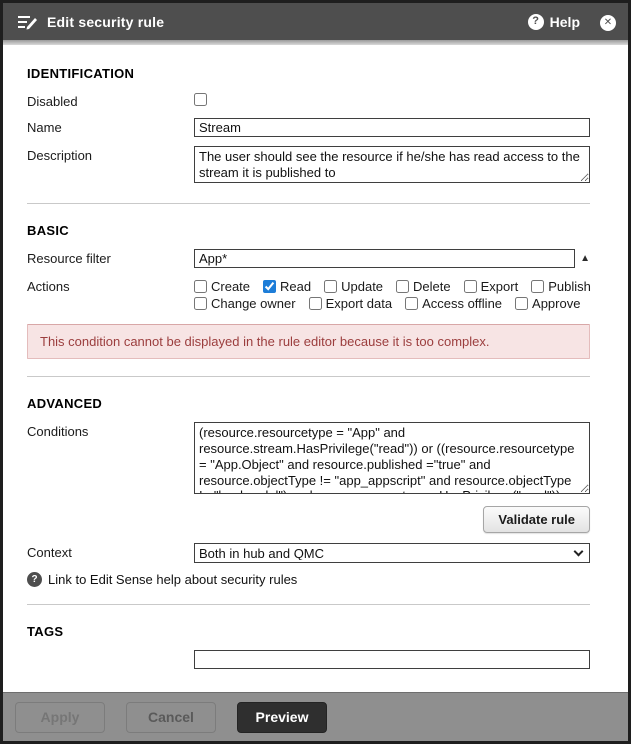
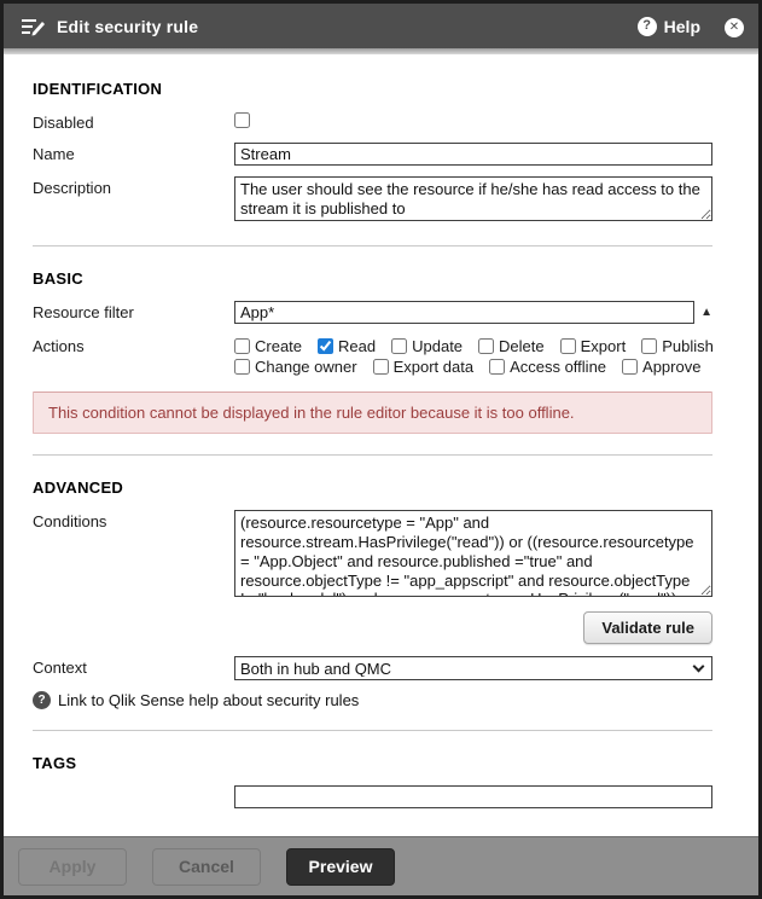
  Edit security rule
  ?
  Help
  ✕
  IDENTIFICATION
  Disabled
  Name
  Stream
  Description
  BASIC
  Resource filter
  App*
  ▲
  Actions
  Create
  Read
  Update
  Delete
  Export
  Publish
  Change owner
  Export data
  Access offline
  Approve
- This condition cannot be displayed in the rule editor because it is too complex.
+ This condition cannot be displayed in the rule editor because it is too offline.
  ADVANCED
  Conditions
  Validate rule
  Context
  Both in hub and QMC
  ?
- Link to Edit Sense help about security rules
+ Link to Qlik Sense help about security rules
  TAGS
  Apply
  Cancel
  Preview
